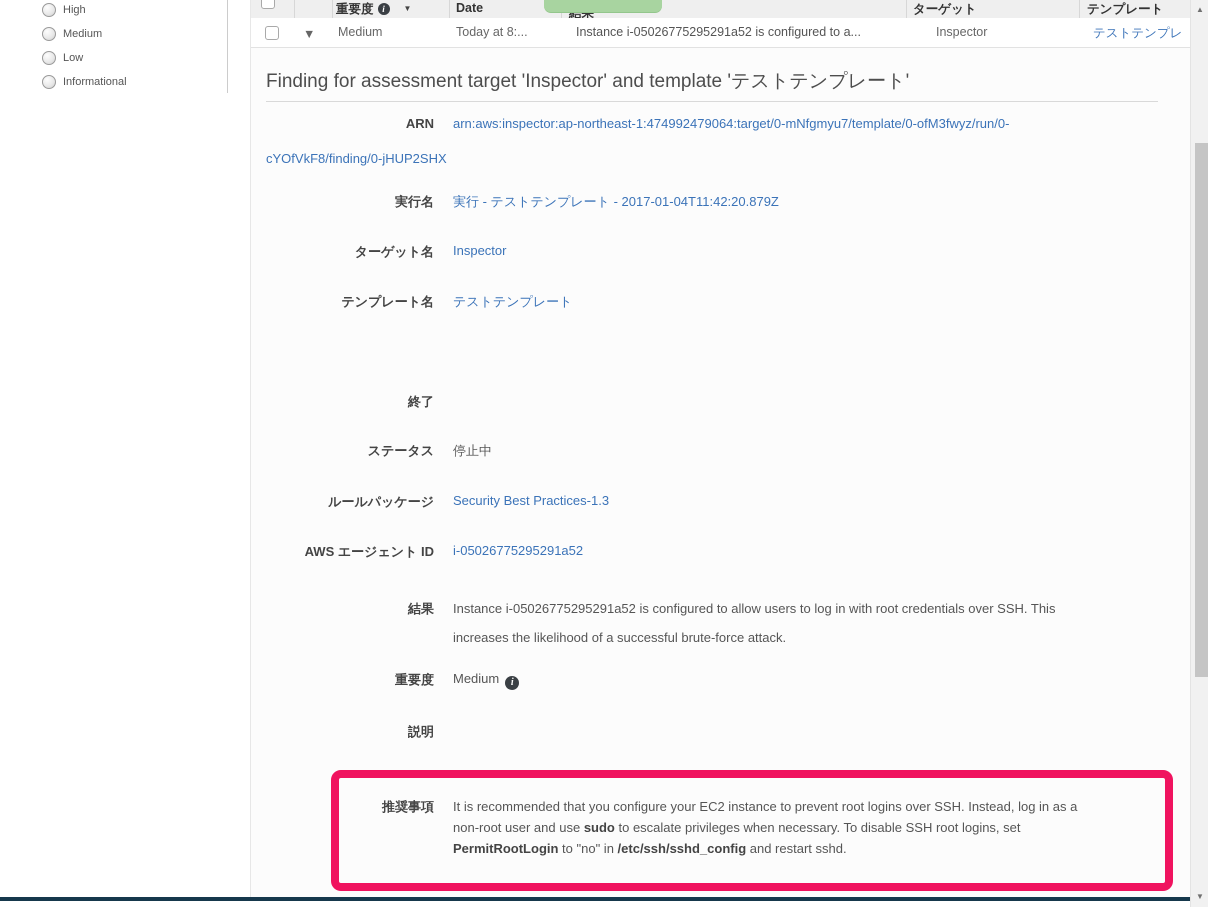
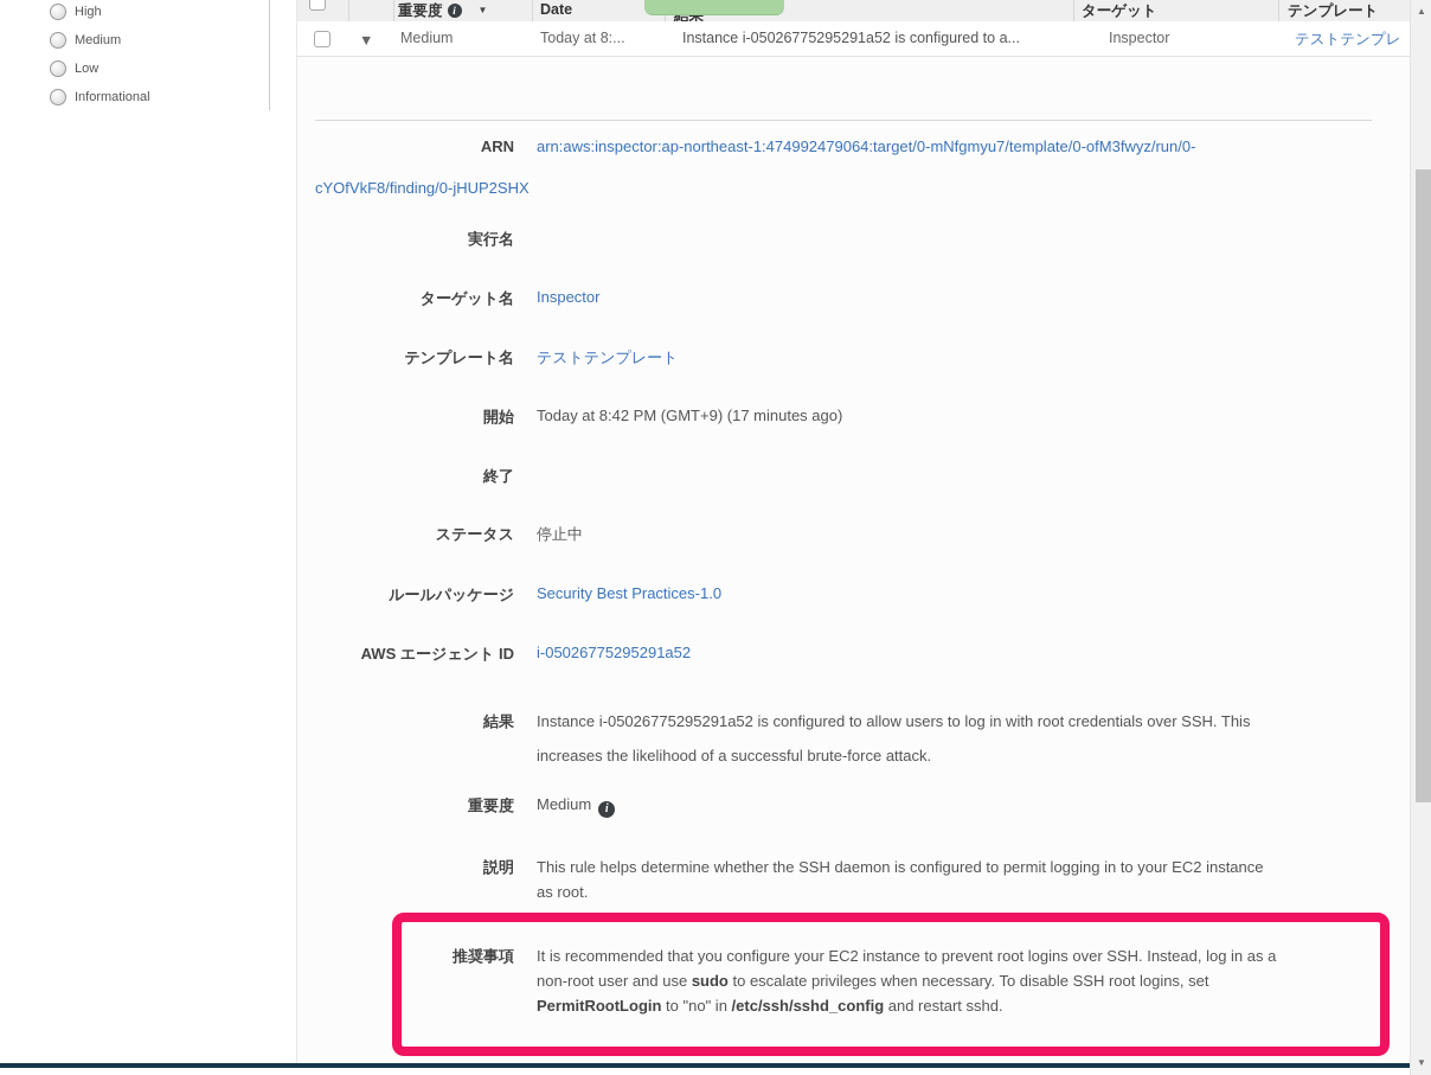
  High
  Medium
  Low
  Informational
  重要度 i ▼
  Date
  結果
  ターゲット
  テンプレート
  ▼
  Medium
  Today at 8:...
  Instance i-05026775295291a52 is configured to a...
  Inspector
  テストテンプレ
- Finding for assessment target 'Inspector' and template 'テストテンプレート'
  ARN arn:aws:inspector:ap-northeast-1:474992479064:target/0-mNfgmyu7/template/0-ofM3fwyz/run/0-
  cYOfVkF8/finding/0-jHUP2SHX
  実行名
- 実行 - テストテンプレート - 2017-01-04T11:42:20.879Z
  ターゲット名
  Inspector
  テンプレート名
  テストテンプレート
+ 開始
+ Today at 8:42 PM (GMT+9) (17 minutes ago)
  終了
  ステータス
  停止中
  ルールパッケージ
- Security Best Practices-1.3
+ Security Best Practices-1.0
  AWS エージェント ID
  i-05026775295291a52
  結果
  Instance i-05026775295291a52 is configured to allow users to log in with root credentials over SSH. This
  increases the likelihood of a successful brute-force attack.
  重要度
  Medium i
  説明
+ This rule helps determine whether the SSH daemon is configured to permit logging in to your EC2 instance
+ as root.
  推奨事項
  It is recommended that you configure your EC2 instance to prevent root logins over SSH. Instead, log in as a
  non-root user and use sudo to escalate privileges when necessary. To disable SSH root logins, set
  PermitRootLogin to "no" in /etc/ssh/sshd_config and restart sshd.
  ▲
  ▼
